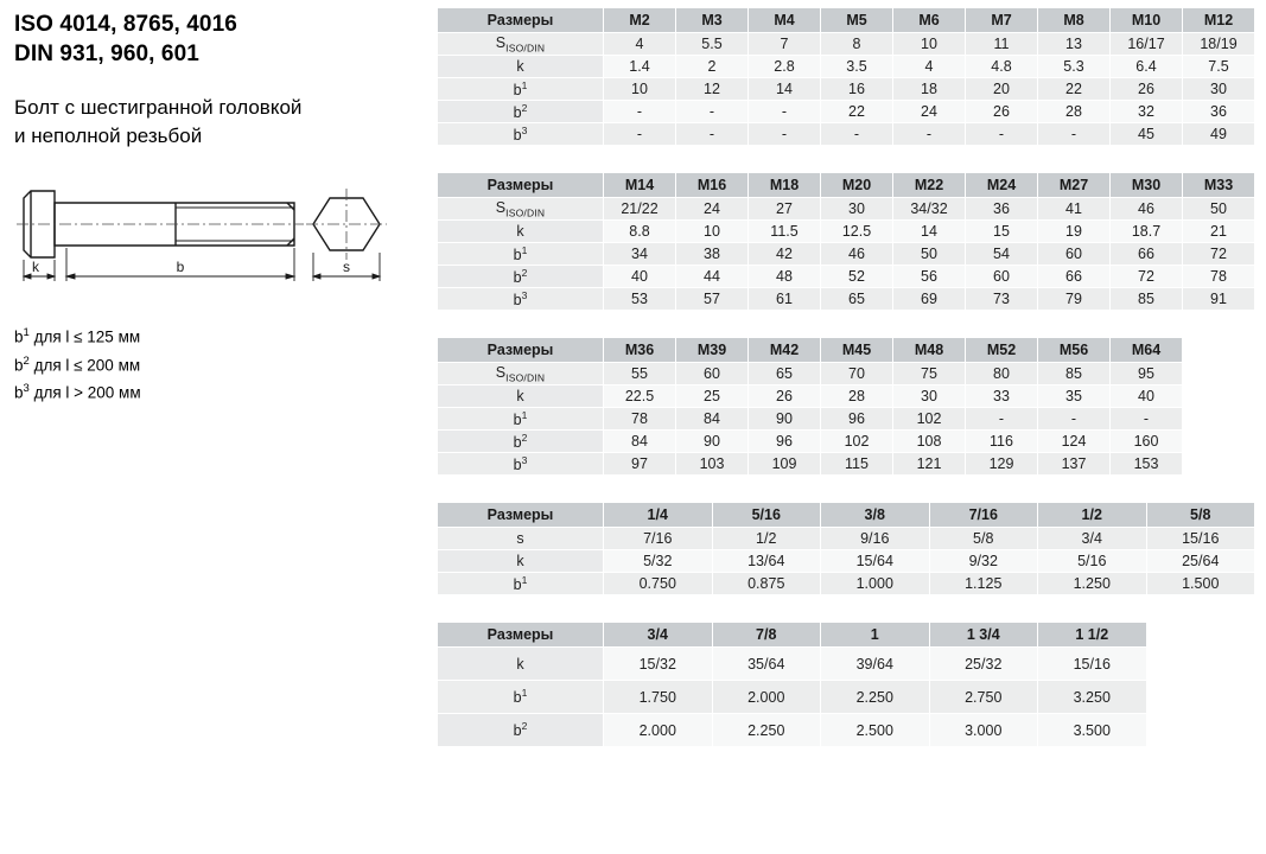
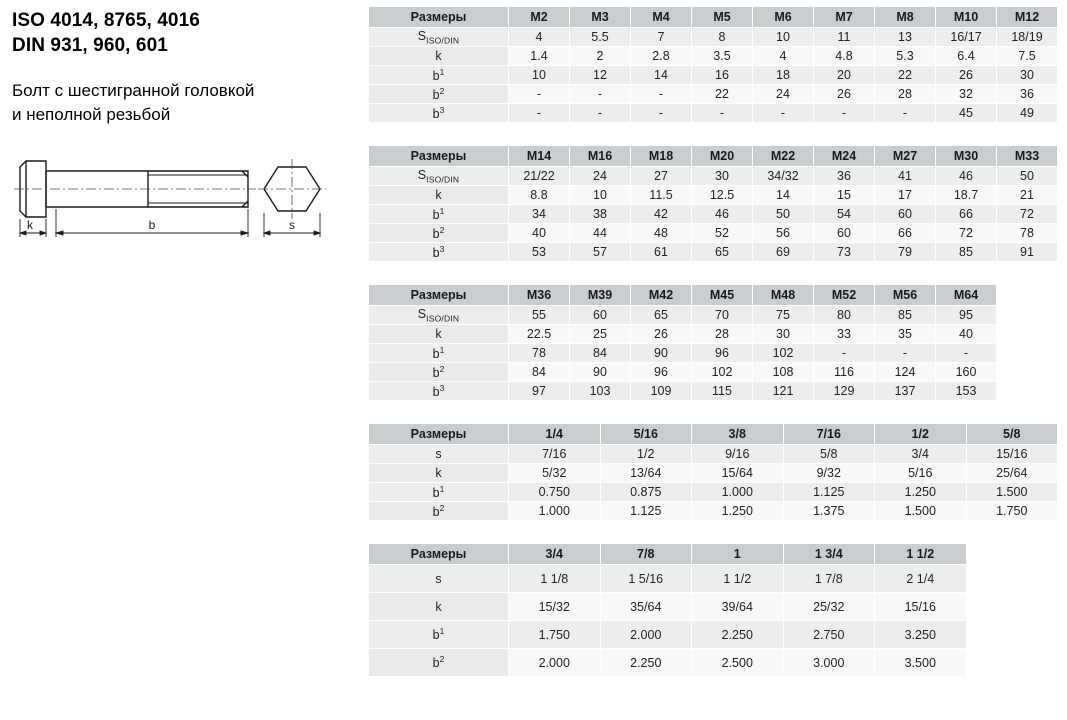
  ISO 4014, 8765, 4016
  DIN 931, 960, 601
  Болт с шестигранной головкой
  и неполной резьбой
  k
  b
  s
- b1 для l ≤ 125 мм
- b2 для l ≤ 200 мм
- b3 для l > 200 мм
  Размеры	M2	M3	M4	M5	M6	M7	M8	M10	M12
  SISO/DIN	4	5.5	7	8	10	11	13	16/17	18/19
  k	1.4	2	2.8	3.5	4	4.8	5.3	6.4	7.5
  b1	10	12	14	16	18	20	22	26	30
  b2	-	-	-	22	24	26	28	32	36
  b3	-	-	-	-	-	-	-	45	49
  Размеры	M14	M16	M18	M20	M22	M24	M27	M30	M33
  SISO/DIN	21/22	24	27	30	34/32	36	41	46	50
- k	8.8	10	11.5	12.5	14	15	19	18.7	21
+ k	8.8	10	11.5	12.5	14	15	17	18.7	21
  b1	34	38	42	46	50	54	60	66	72
  b2	40	44	48	52	56	60	66	72	78
  b3	53	57	61	65	69	73	79	85	91
  Размеры	M36	M39	M42	M45	M48	M52	M56	M64
  SISO/DIN	55	60	65	70	75	80	85	95
  k	22.5	25	26	28	30	33	35	40
  b1	78	84	90	96	102	-	-	-
  b2	84	90	96	102	108	116	124	160
  b3	97	103	109	115	121	129	137	153
  Размеры	1/4	5/16	3/8	7/16	1/2	5/8
  s	7/16	1/2	9/16	5/8	3/4	15/16
  k	5/32	13/64	15/64	9/32	5/16	25/64
  b1	0.750	0.875	1.000	1.125	1.250	1.500
+ b2	1.000	1.125	1.250	1.375	1.500	1.750
  Размеры	3/4	7/8	1	1 3/4	1 1/2
+ s	1 1/8	1 5/16	1 1/2	1 7/8	2 1/4
  k	15/32	35/64	39/64	25/32	15/16
  b1	1.750	2.000	2.250	2.750	3.250
  b2	2.000	2.250	2.500	3.000	3.500
